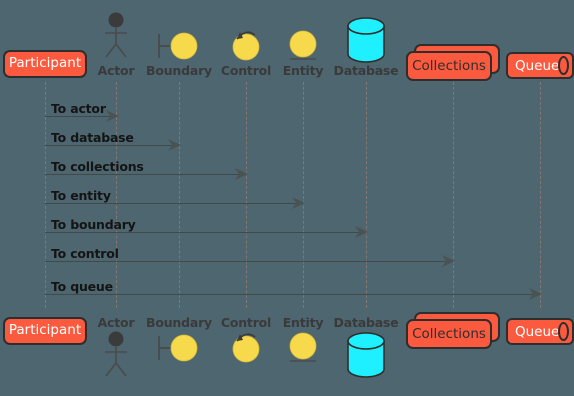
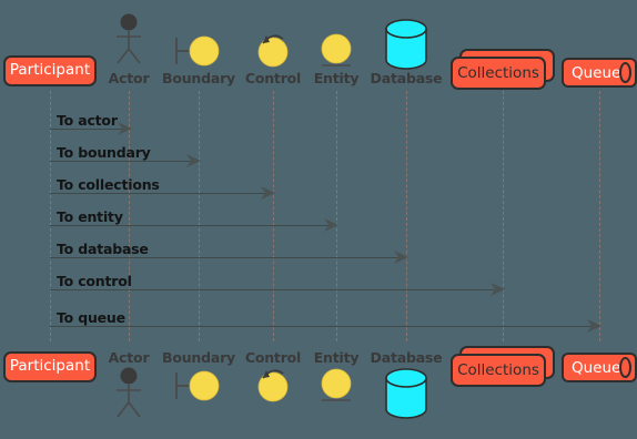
  Participant
  Actor
  Boundary
  Control
  Entity
  Database
  Collections
  Queue
  To actor
- To database
+ To boundary
  To collections
  To entity
- To boundary
+ To database
  To control
  To queue
  Participant
  Actor
  Boundary
  Control
  Entity
  Database
  Collections
  Queue
